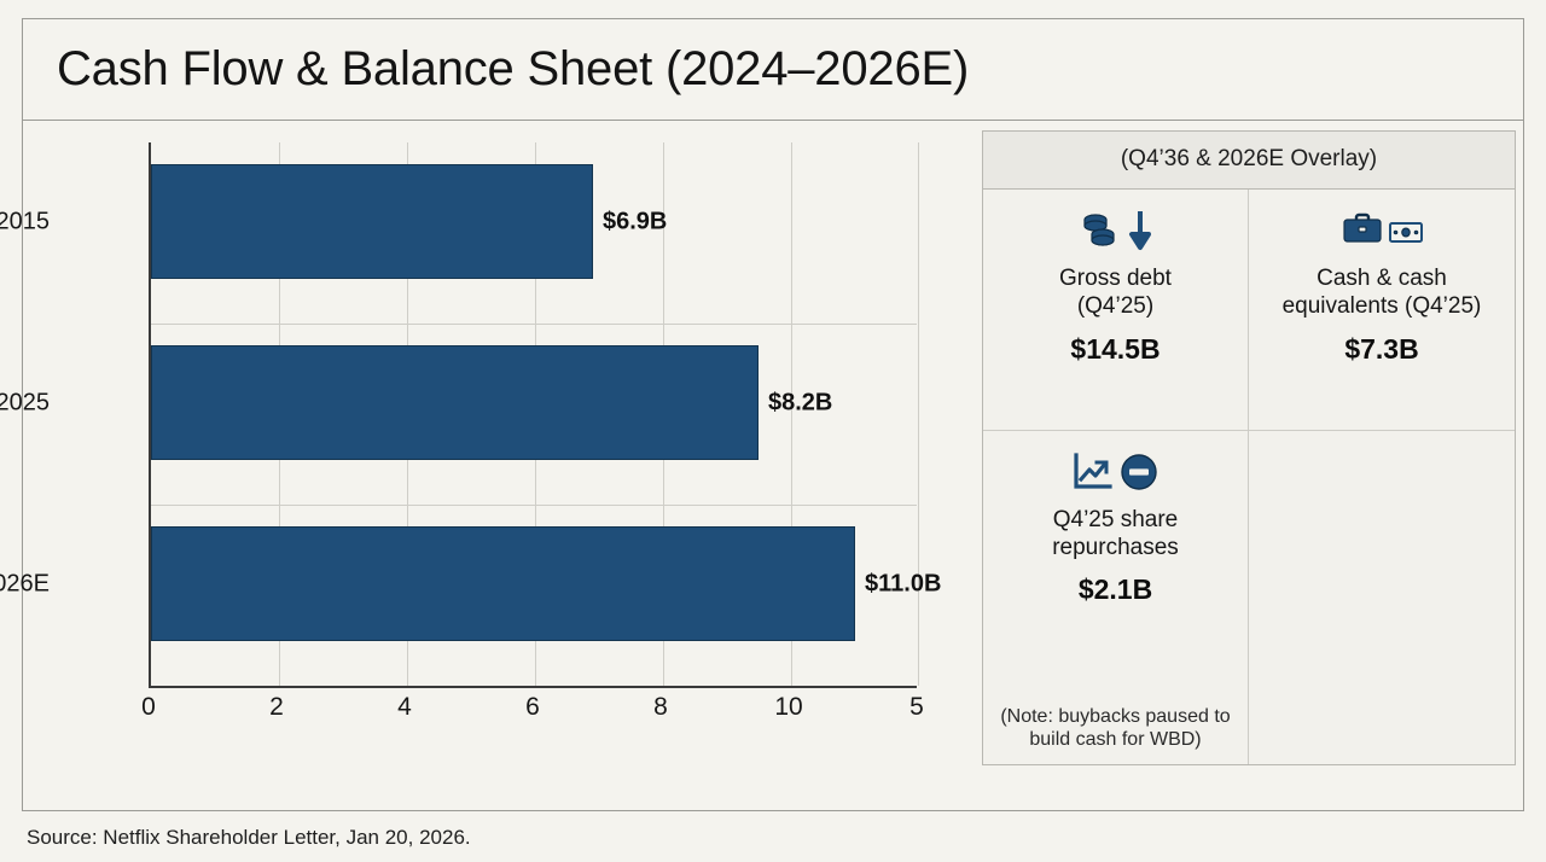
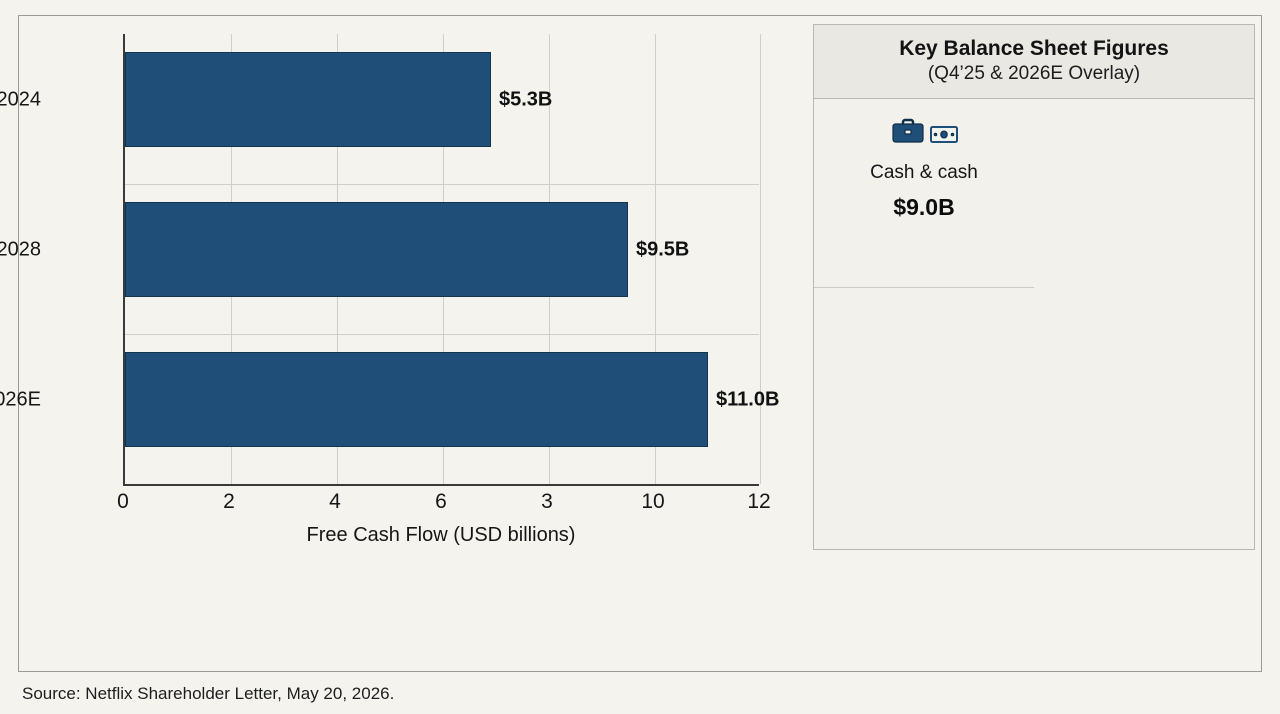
- Cash Flow & Balance Sheet (2024–2026E)
- 2015
+ 2024
- 2025
+ 2028
- $6.9B
+ $5.3B
- $8.2B
+ $9.5B
  $11.0B
  0
  2
  4
  6
- 8
+ 3
  10
- 5
+ 12
+ Free Cash Flow (USD billions)
+ Key Balance Sheet Figures
- (Q4’36 & 2026E Overlay)
+ (Q4’25 & 2026E Overlay)
- Gross debt
- (Q4’25)
- $14.5B
  Cash & cash
- equivalents (Q4’25)
- $7.3B
+ $9.0B
- Q4’25 share
- repurchases
- $2.1B
- (Note: buybacks paused to build cash for WBD)
- Source: Netflix Shareholder Letter, Jan 20, 2026.
+ Source: Netflix Shareholder Letter, May 20, 2026.
